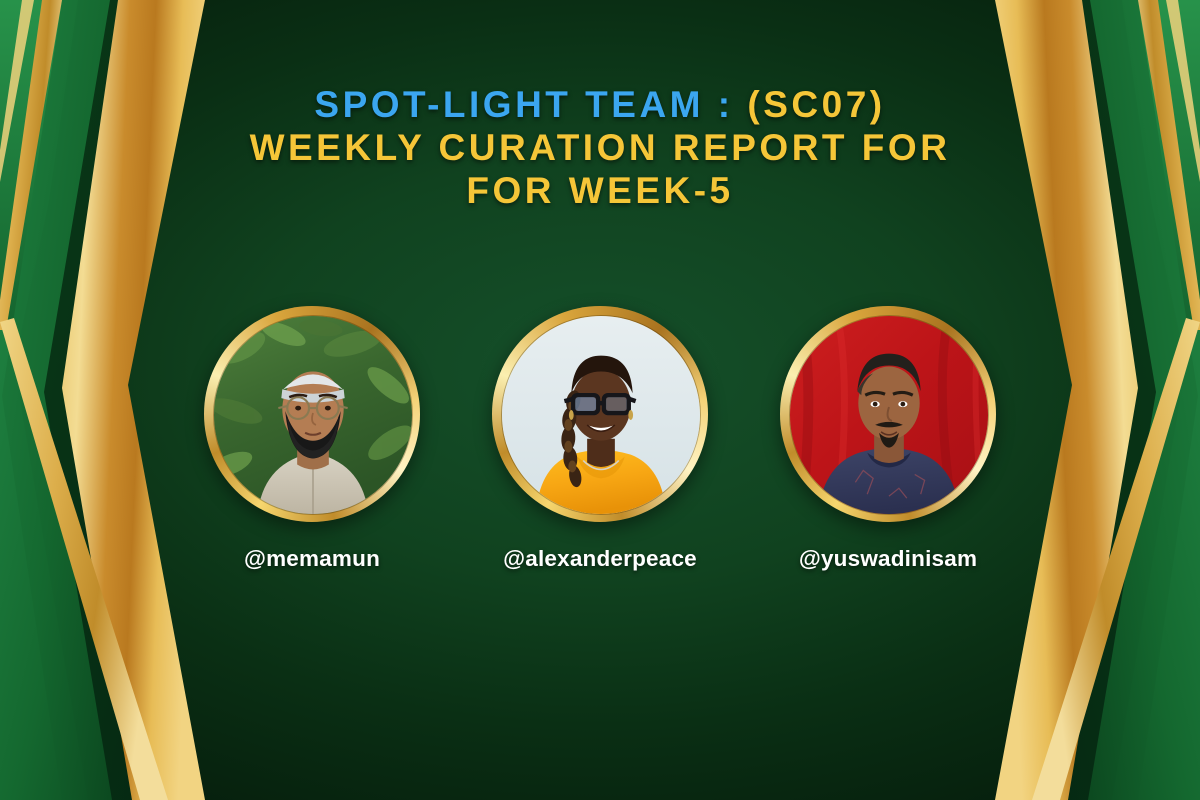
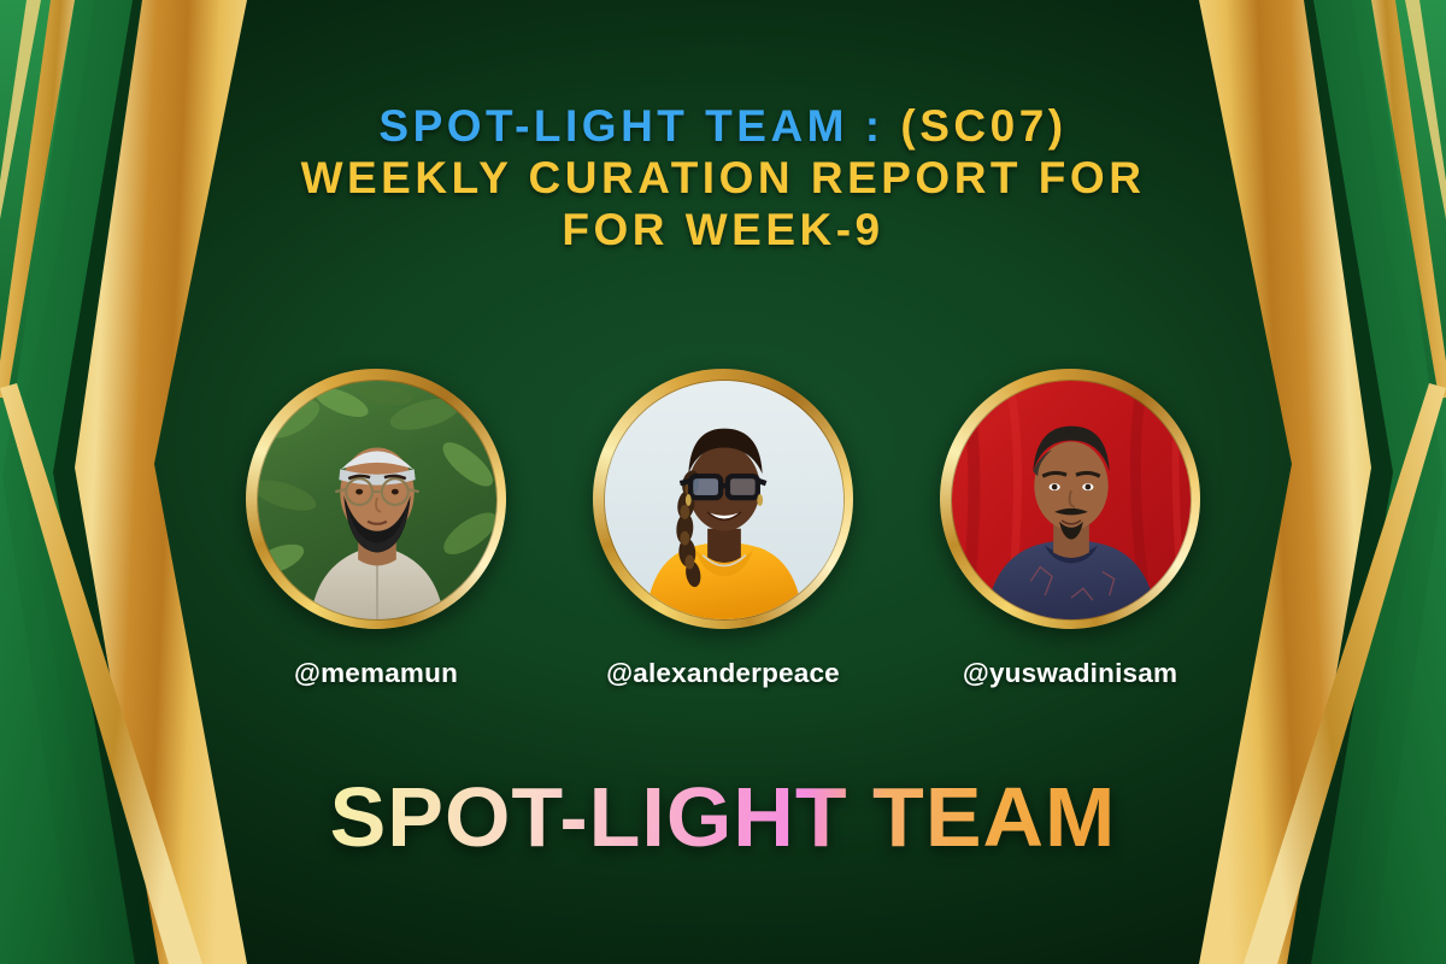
  SPOT-LIGHT TEAM : (SC07)
  WEEKLY CURATION REPORT FOR
- FOR WEEK-5
+ FOR WEEK-9
  @memamun
  @alexanderpeace
  @yuswadinisam
+ SPOT-LIGHT TEAM
